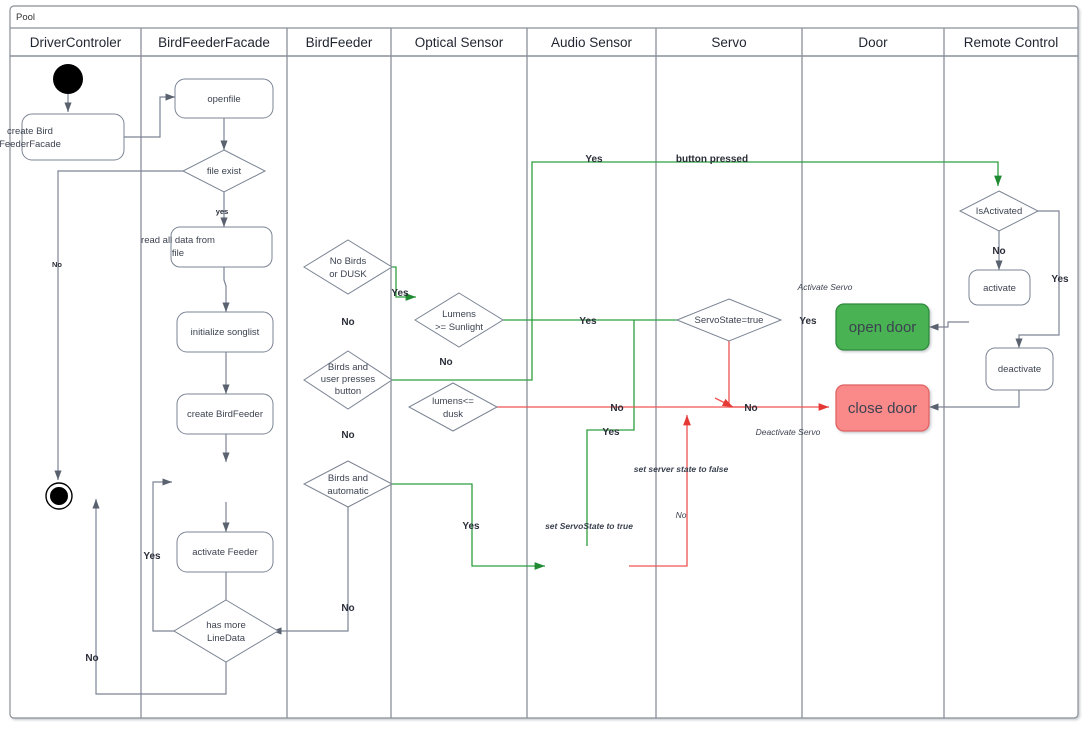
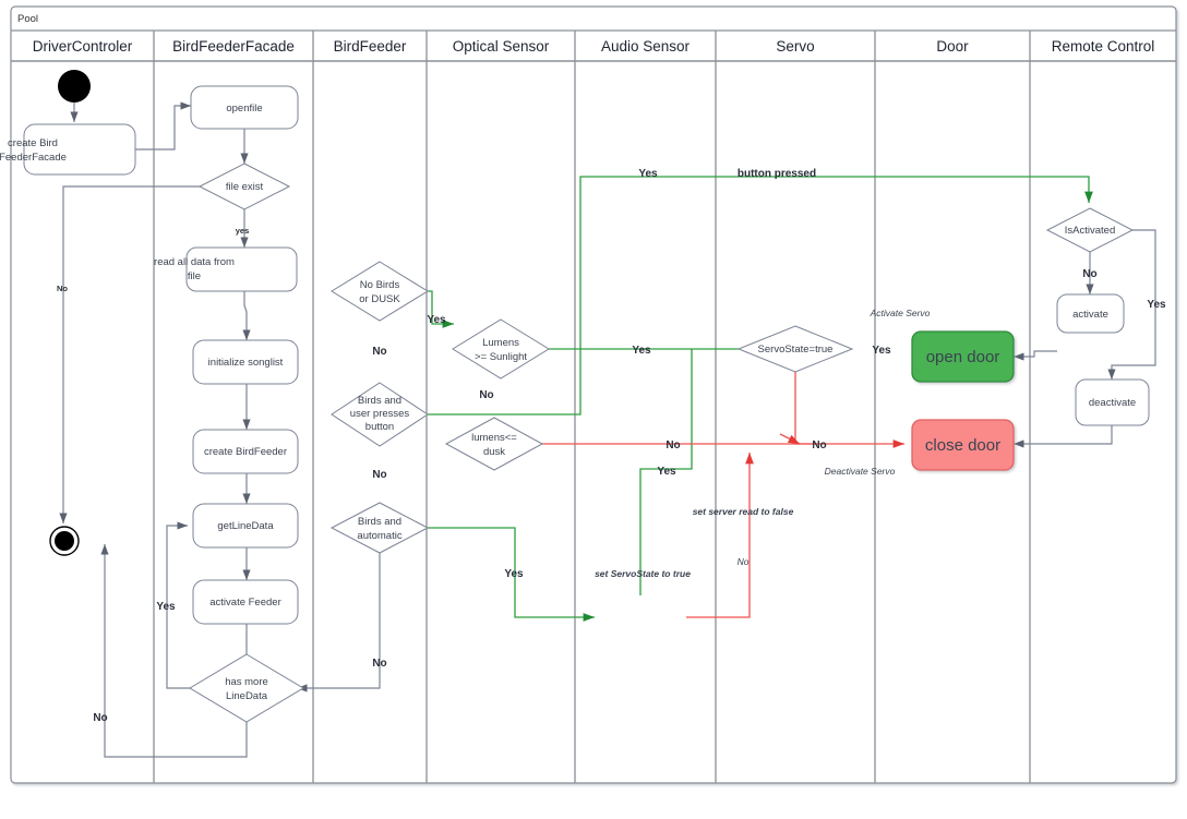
  Pool
  DriverControler
  BirdFeederFacade
  BirdFeeder
  Optical Sensor
  Audio Sensor
  Servo
  Door
  Remote Control
  create Bird
  FeederFacade
  openfile
  file exist
  read all data from
  file
  initialize songlist
  create BirdFeeder
+ getLineData
  activate Feeder
  has more
  LineData
  No Birds
  or DUSK
  Birds and
  user presses
  button
  Birds and
  automatic
  Lumens
  >= Sunlight
  lumens<=
  dusk
  ServoState=true
  open door
  close door
  IsActivated
  activate
  deactivate
  yes
  No
  Yes
  No
  Yes
  No
  No
  No
  Yes
  Yes
  No
  No
  Yes
  button pressed
  No
  Yes
  Yes
  No
  Yes
  No
  Activate Servo
  Deactivate Servo
  set ServoState to true
- set server state to false
+ set server read to false
